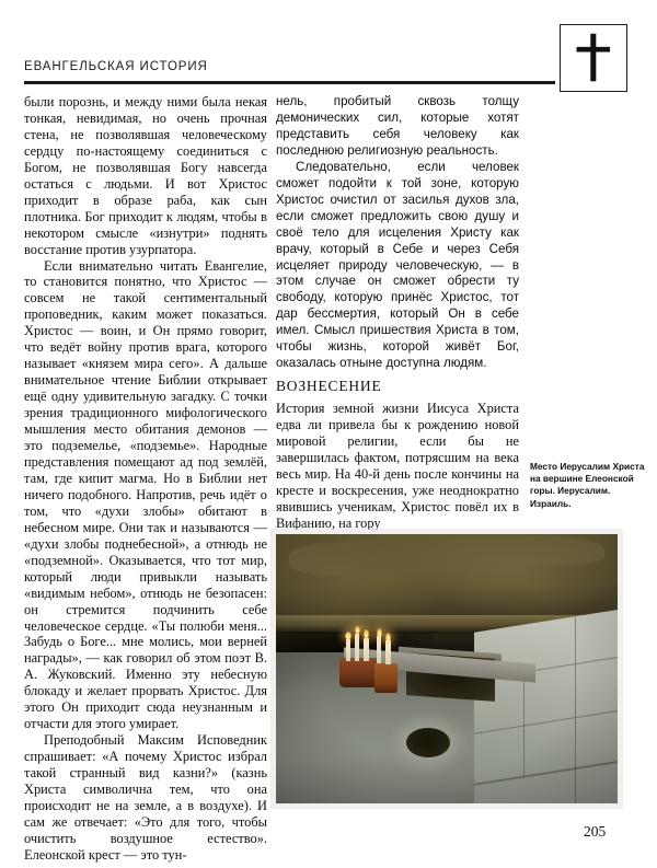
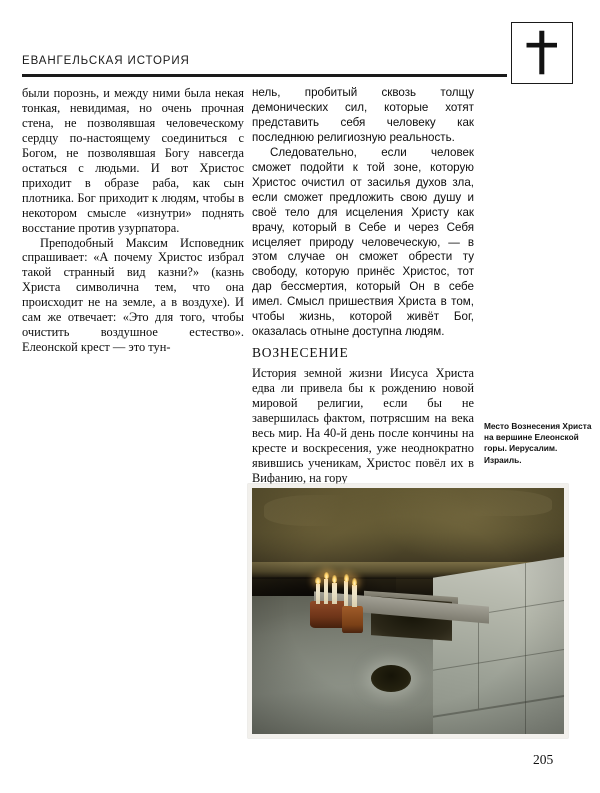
  ЕВАНГЕЛЬСКАЯ ИСТОРИЯ
  были порознь, и между ними была некая тонкая, невидимая, но очень прочная стена, не позволявшая человеческому сердцу по-настоящему соединиться с Богом, не позволявшая Богу навсегда остаться с людьми. И вот Христос приходит в образе раба, как сын плотника. Бог приходит к людям, чтобы в некотором смысле «изнутри» поднять восстание против узурпатора.
- Если внимательно читать Евангелие, то становится понятно, что Христос — совсем не такой сентиментальный проповедник, каким может показаться. Христос — воин, и Он прямо говорит, что ведёт войну против врага, которого называет «князем мира сего». А дальше внимательное чтение Библии открывает ещё одну удивительную загадку. С точки зрения традиционного мифологического мышления место обитания демонов — это подземелье, «подземье». Народные представления помещают ад под землёй, там, где кипит магма. Но в Библии нет ничего подобного. Напротив, речь идёт о том, что «духи злобы» обитают в небесном мире. Они так и называются — «духи злобы поднебесной», а отнюдь не «подземной». Оказывается, что тот мир, который люди привыкли называть «видимым небом», отнюдь не безопасен: он стремится подчинить себе человеческое сердце. «Ты полюби меня... Забудь о Боге... мне молись, мои верней награды», — как говорил об этом поэт В. А. Жуковский. Именно эту небесную блокаду и желает прорвать Христос. Для этого Он приходит сюда неузнанным и отчасти для этого умирает.
  Преподобный Максим Исповедник спрашивает: «А почему Христос избрал такой странный вид казни?» (казнь Христа символична тем, что она происходит не на земле, а в воздухе). И сам же отвечает: «Это для того, чтобы очистить воздушное естество». Елеонской крест — это тун-
  нель, пробитый сквозь толщу демонических сил, которые хотят представить себя человеку как последнюю религиозную реальность.
  Следовательно, если человек сможет подойти к той зоне, которую Христос очистил от засилья духов зла, если сможет предложить свою душу и своё тело для исцеления Христу как врачу, который в Себе и через Себя исцеляет природу человеческую, — в этом случае он сможет обрести ту свободу, которую принёс Христос, тот дар бессмертия, который Он в себе имел. Смысл пришествия Христа в том, чтобы жизнь, которой живёт Бог, оказалась отныне доступна людям.
  ВОЗНЕСЕНИЕ
  История земной жизни Иисуса Христа едва ли привела бы к рождению новой мировой религии, если бы не завершилась фактом, потрясшим на века весь мир. На 40-й день после кончины на кресте и воскресения, уже неоднократно явившись ученикам, Христос повёл их в Вифанию, на гору
- Место Иерусалим Христа на вершине Елеонской горы. Иерусалим. Израиль.
+ Место Вознесения Христа на вершине Елеонской горы. Иерусалим. Израиль.
  205
